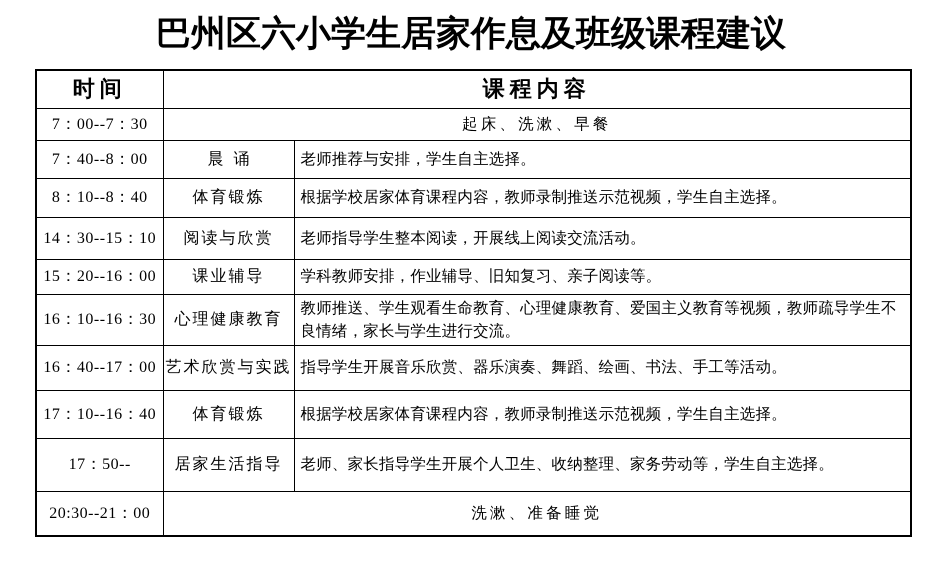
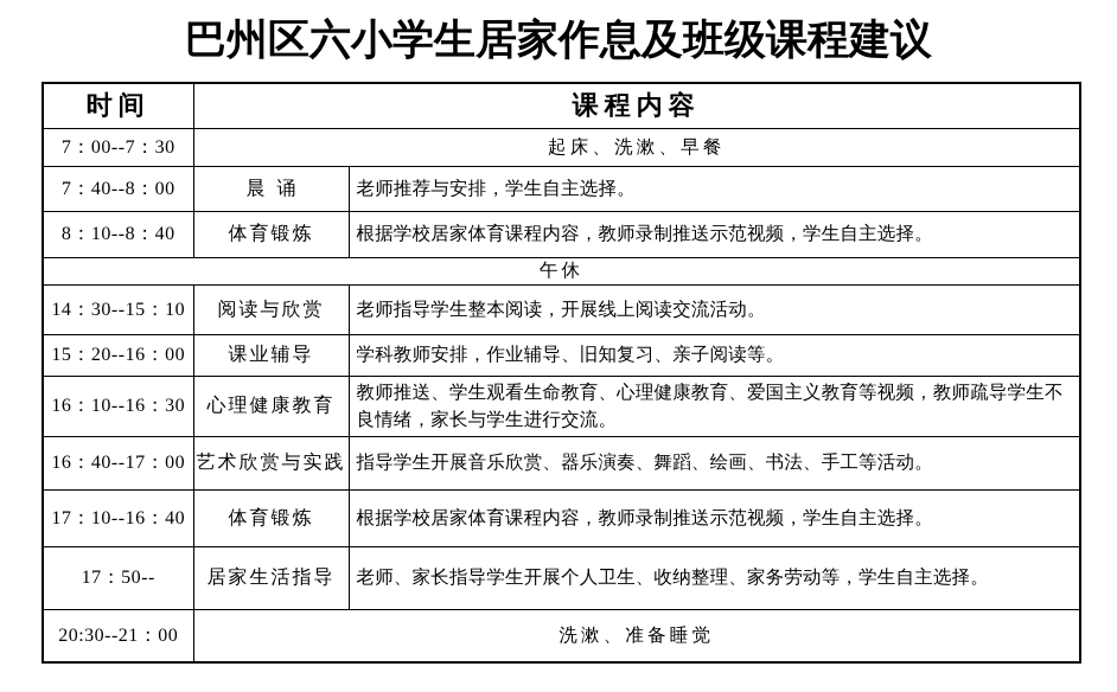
  巴州区六小学生居家作息及班级课程建议
  时间	课程内容
  7：00--7：30	起床、洗漱、早餐
  7：40--8：00	晨诵	老师推荐与安排，学生自主选择。
  8：10--8：40	体育锻炼	根据学校居家体育课程内容，教师录制推送示范视频，学生自主选择。
+ 午休
  14：30--15：10	阅读与欣赏	老师指导学生整本阅读，开展线上阅读交流活动。
  15：20--16：00	课业辅导	学科教师安排，作业辅导、旧知复习、亲子阅读等。
  16：10--16：30	心理健康教育	教师推送、学生观看生命教育、心理健康教育、爱国主义教育等视频，教师疏导学生不良情绪，家长与学生进行交流。
  16：40--17：00	艺术欣赏与实践	指导学生开展音乐欣赏、器乐演奏、舞蹈、绘画、书法、手工等活动。
  17：10--16：40	体育锻炼	根据学校居家体育课程内容，教师录制推送示范视频，学生自主选择。
  17：50--	居家生活指导	老师、家长指导学生开展个人卫生、收纳整理、家务劳动等，学生自主选择。
  20:30--21：00	洗漱、准备睡觉
